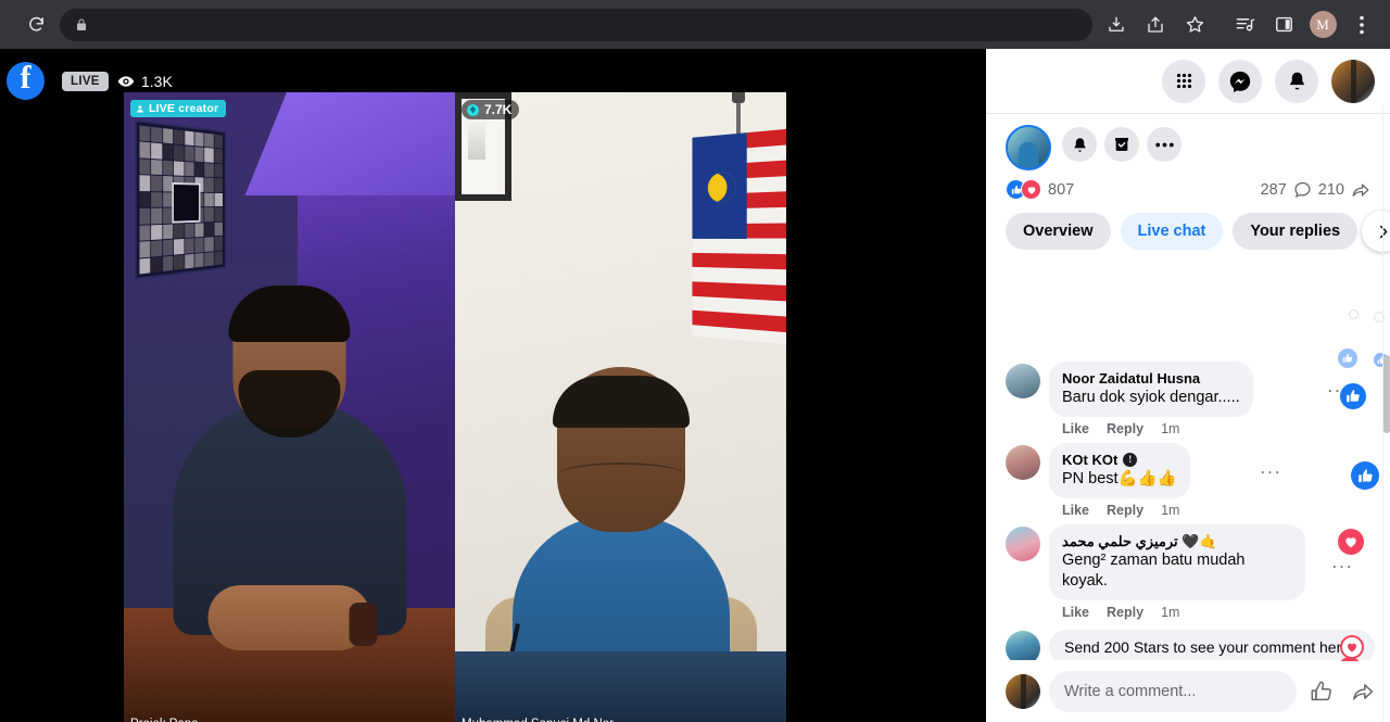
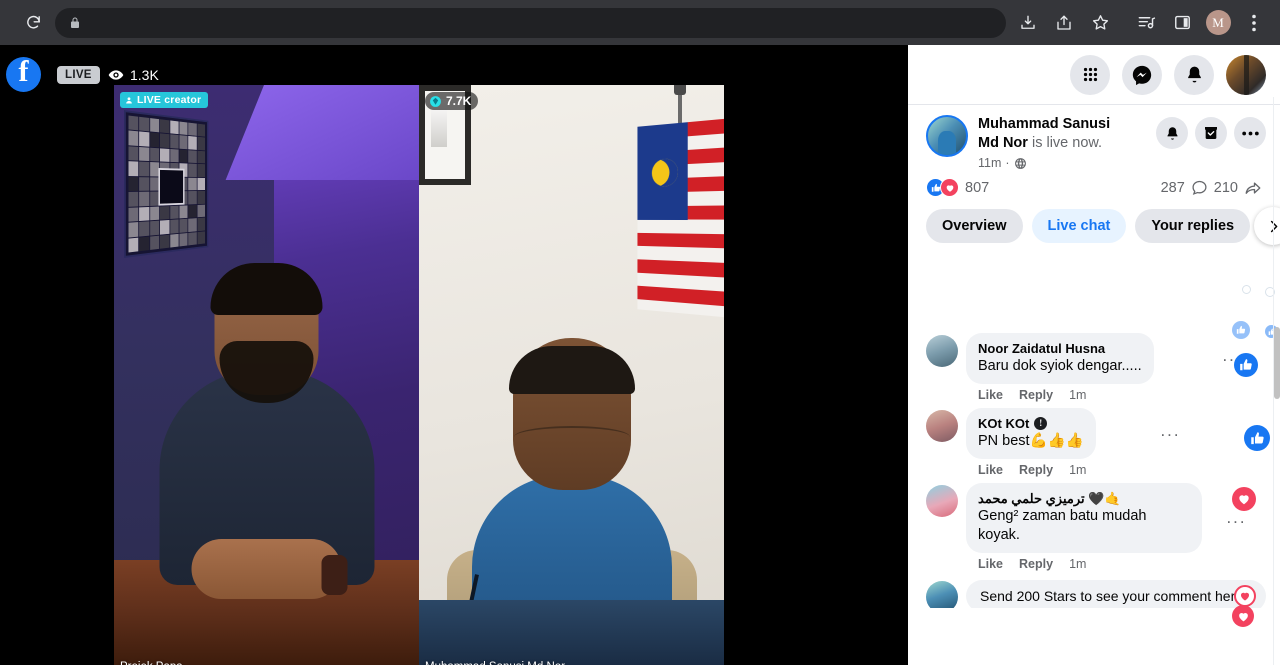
  M
  f
  LIVE
  1.3K
  LIVE creator
  7.7K
+ Muhammad Sanusi
+ Md Nor is live now.
+ 11m
+ ·
  807
  287
  210
  Overview
  Live chat
  Your replies
  Noor Zaidatul Husna
  Baru dok syiok dengar.....
  Like
  Reply
  1m
  KOt KOt
  !
  PN best💪👍👍
  Like
  Reply
  1m
  ···
  ترميزي حلمي محمد 🖤🤙
  Geng² zaman batu mudah koyak.
  Like
  Reply
  1m
  ···
  Send 200 Stars to see your comment her
- Write a comment...
